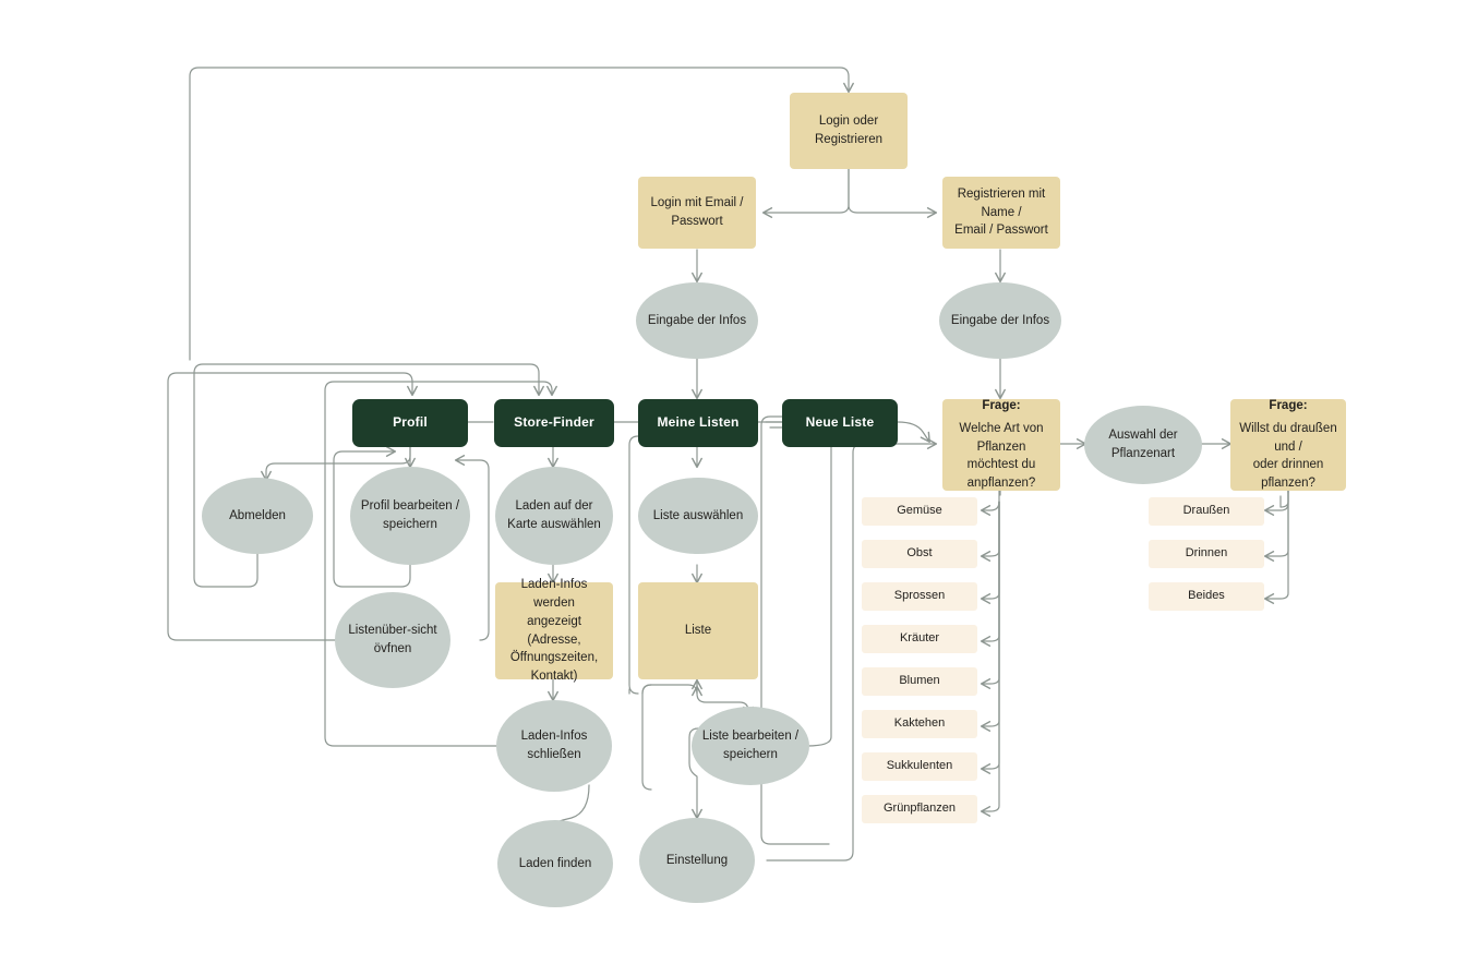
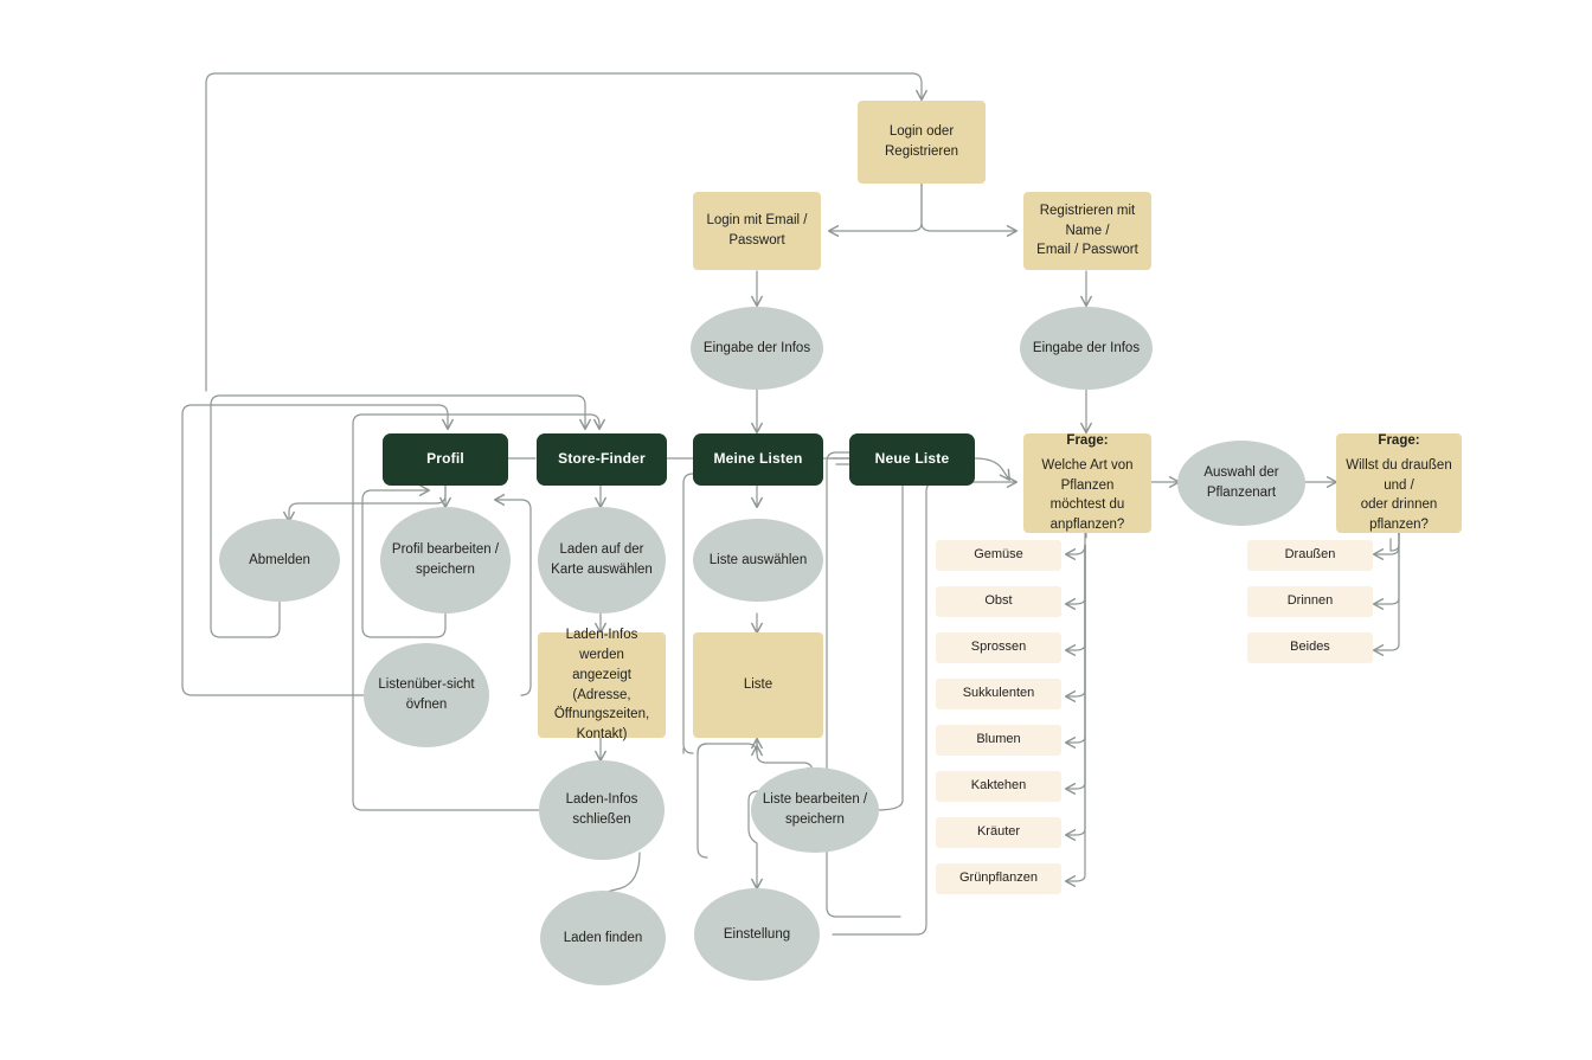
  Login oder Registrieren
  Login mit Email /
  Passwort
  Registrieren mit Name /
  Email / Passwort
  Eingabe der Infos
  Eingabe der Infos
  Profil
  Store-Finder
  Meine Listen
  Neue Liste
  Abmelden
  Profil bearbeiten /
  speichern
  Listenüber-sicht
  övfnen
  Laden auf der
  Karte auswählen
  Laden-Infos werden
  angezeigt (Adresse,
  Öffnungszeiten,
  Kontakt)
  Laden-Infos
  schließen
  Laden finden
  Liste auswählen
  Liste
  Liste bearbeiten /
  speichern
  Einstellung
  Frage:
  Welche Art von
  Pflanzen möchtest du
  anpflanzen?
  Auswahl der
  Pflanzenart
  Frage:
  Willst du draußen und /
  oder drinnen pflanzen?
  Gemüse
  Obst
  Sprossen
- Kräuter
+ Sukkulenten
  Blumen
  Kaktehen
- Sukkulenten
+ Kräuter
  Grünpflanzen
  Draußen
  Drinnen
  Beides
